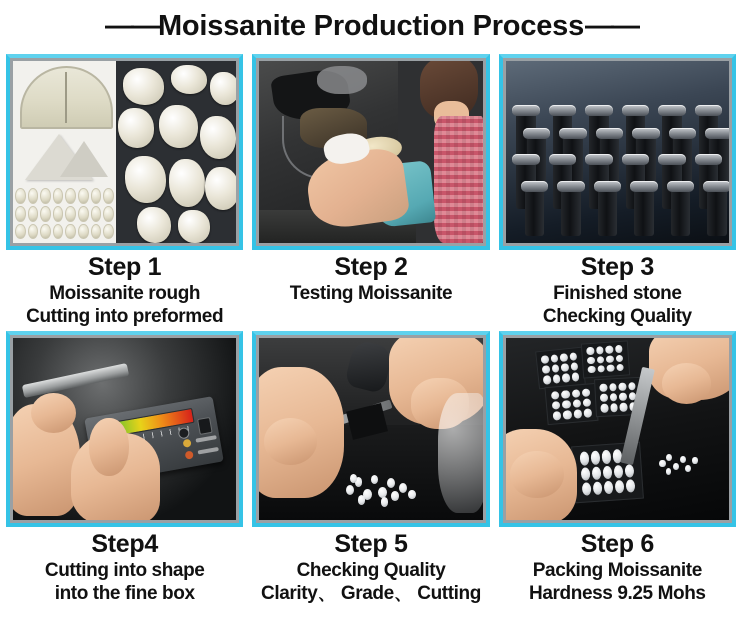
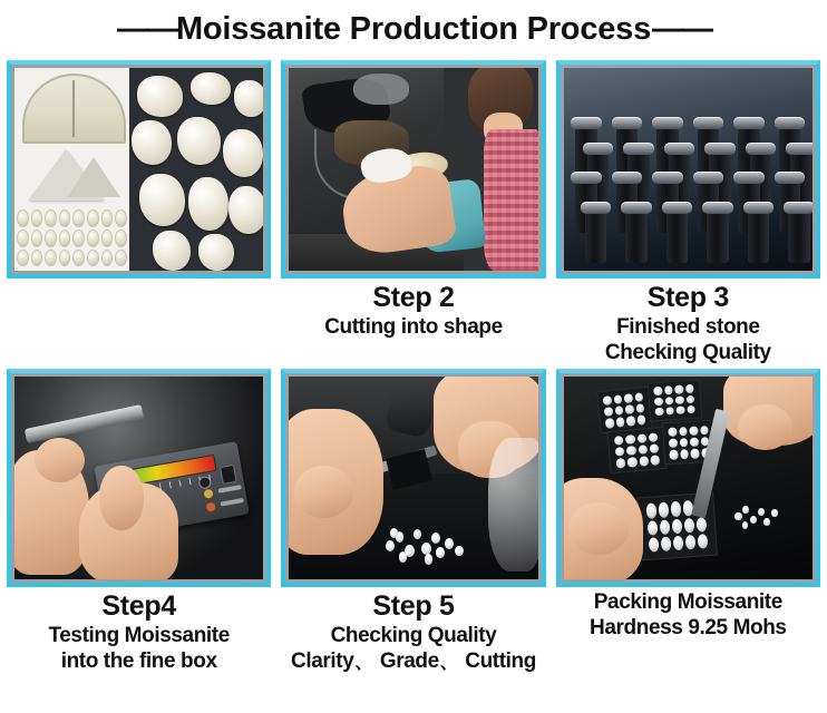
  ——Moissanite Production Process——
- Step 1
- Moissanite rough
- Cutting into preformed
  Step 2
- Testing Moissanite
+ Cutting into shape
  Step 3
  Finished stone
  Checking Quality
  Step4
- Cutting into shape
+ Testing Moissanite
  into the fine box
  Step 5
  Checking Quality
  Clarity、 Grade、 Cutting
- Step 6
  Packing Moissanite
  Hardness 9.25 Mohs
